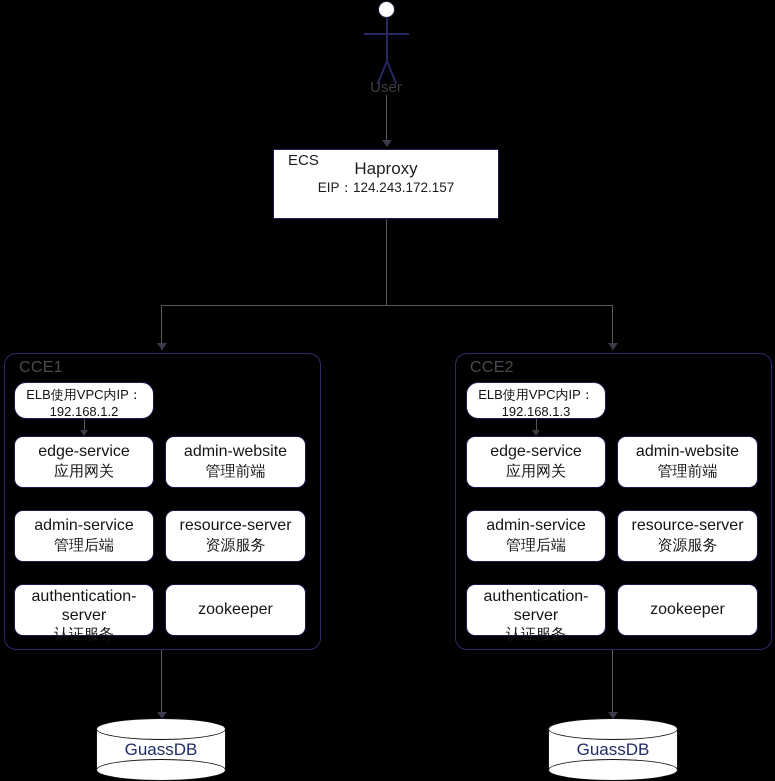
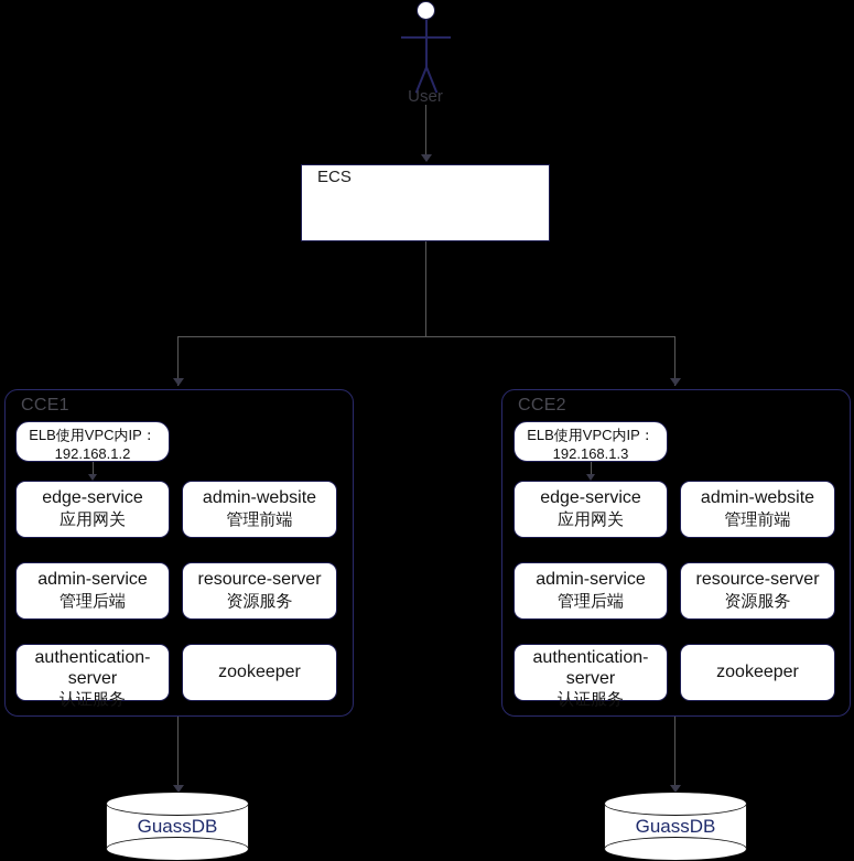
  User
  ECS
- Haproxy
- EIP：124.243.172.157
  CCE1
  ELB使用VPC内IP：
  192.168.1.2
  edge-service
  应用网关
  admin-website
  管理前端
  admin-service
  管理后端
  resource-server
  资源服务
  authentication-
  server
  认证服务
  zookeeper
  GuassDB
  CCE2
  ELB使用VPC内IP：
  192.168.1.3
  edge-service
  应用网关
  admin-website
  管理前端
  admin-service
  管理后端
  resource-server
  资源服务
  authentication-
  server
  认证服务
  zookeeper
  GuassDB
